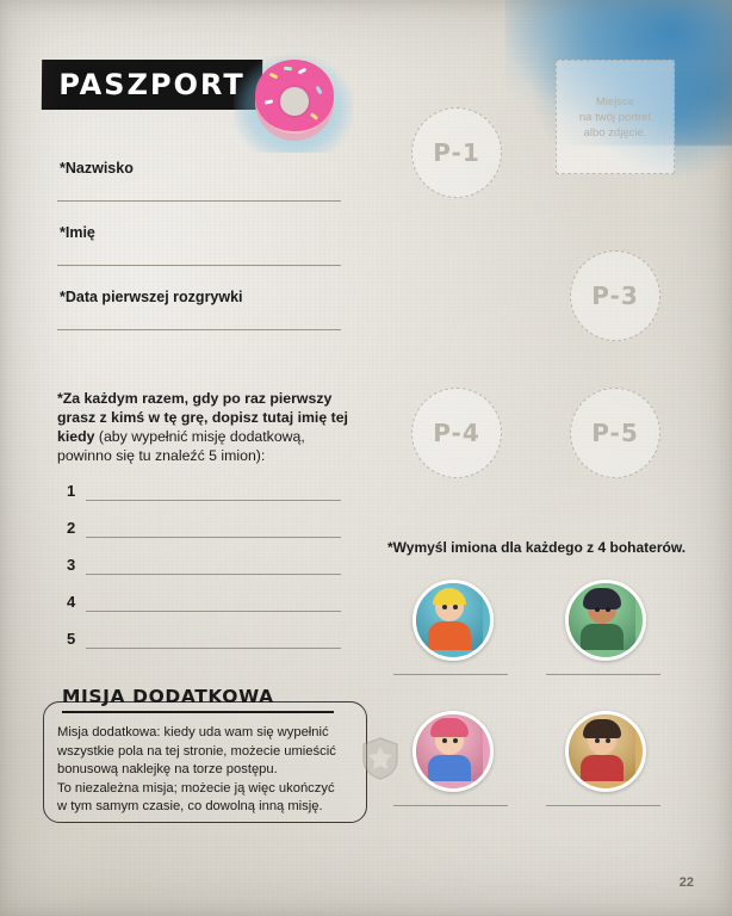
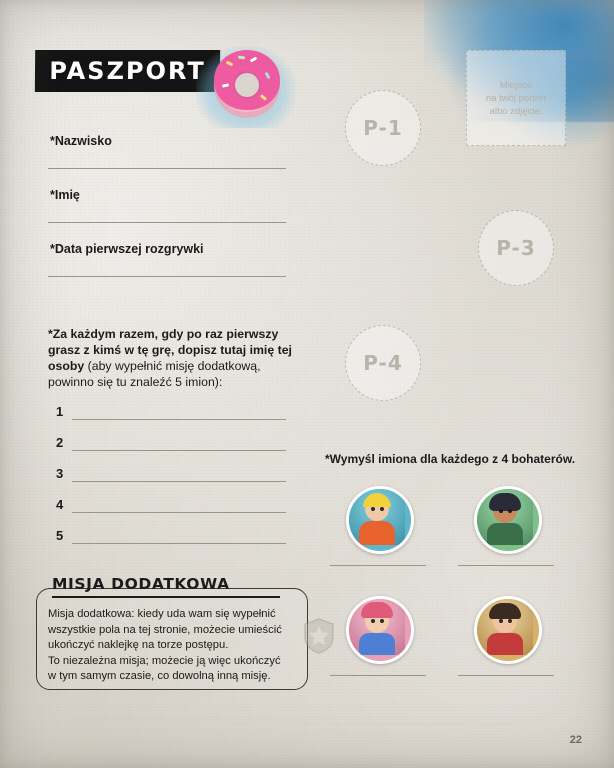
  PASZPOR
  *Nazwisko
  *Imię
  *Data pierwszej rozgrywki
- *Za każdym razem, gdy po raz pierwszy grasz z kimś w tę grę, dopisz tutaj imię tej kiedy (aby wypełnić misję dodatkową, powinno się tu znaleźć 5 imion):
+ *Za każdym razem, gdy po raz pierwszy grasz z kimś w tę grę, dopisz tutaj imię tej osoby (aby wypełnić misję dodatkową, powinno się tu znaleźć 5 imion):
  1
  2
  3
  4
  5
  Miejsce
  na twój portret
  albo zdjęcie.
  P-1
  P-3
  P-4
- P-5
  *Wymyśl imiona dla każdego z 4 bohaterów.
  MISJA DODATKOWA
  Misja dodatkowa: kiedy uda wam się wypełnić
  wszystkie pola na tej stronie, możecie umieścić
- bonusową naklejkę na torze postępu.
+ ukończyć naklejkę na torze postępu.
  To niezależna misja; możecie ją więc ukończyć
  w tym samym czasie, co dowolną inną misję.
  22
